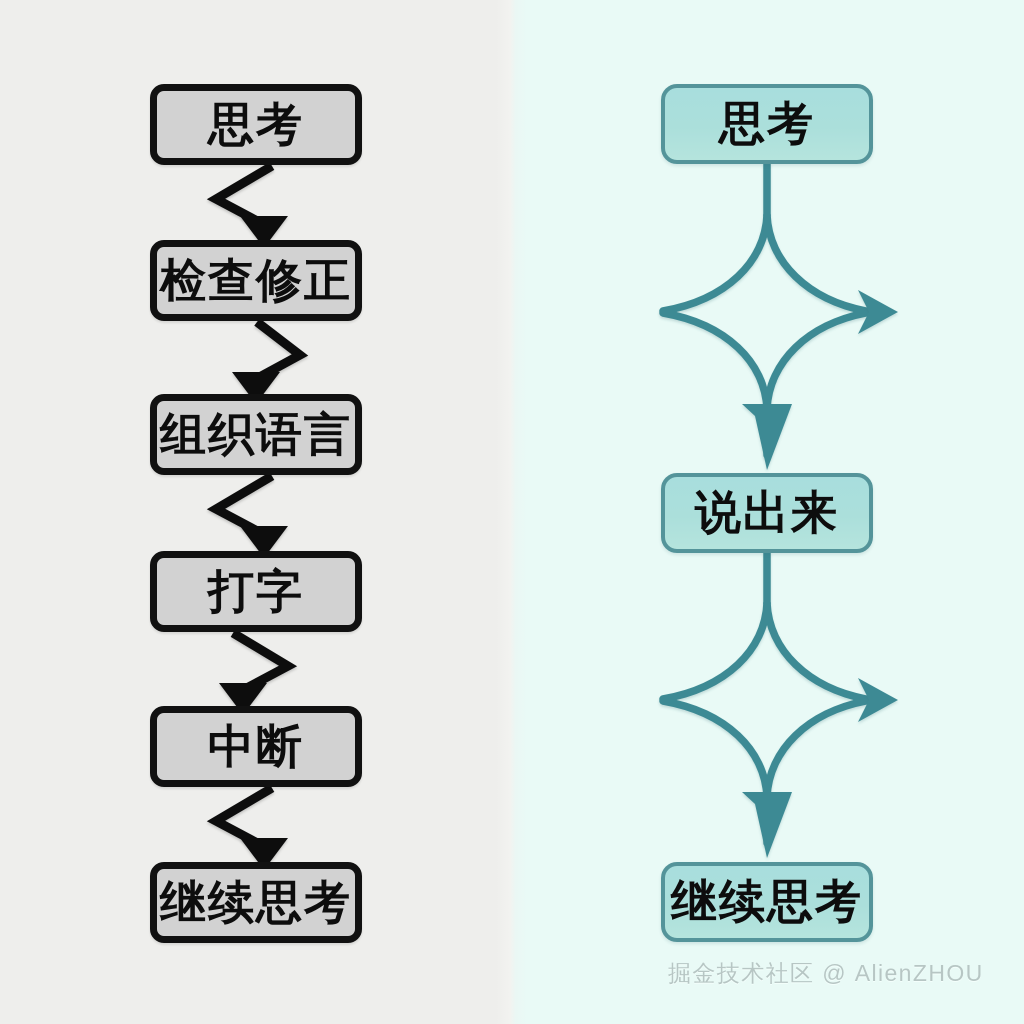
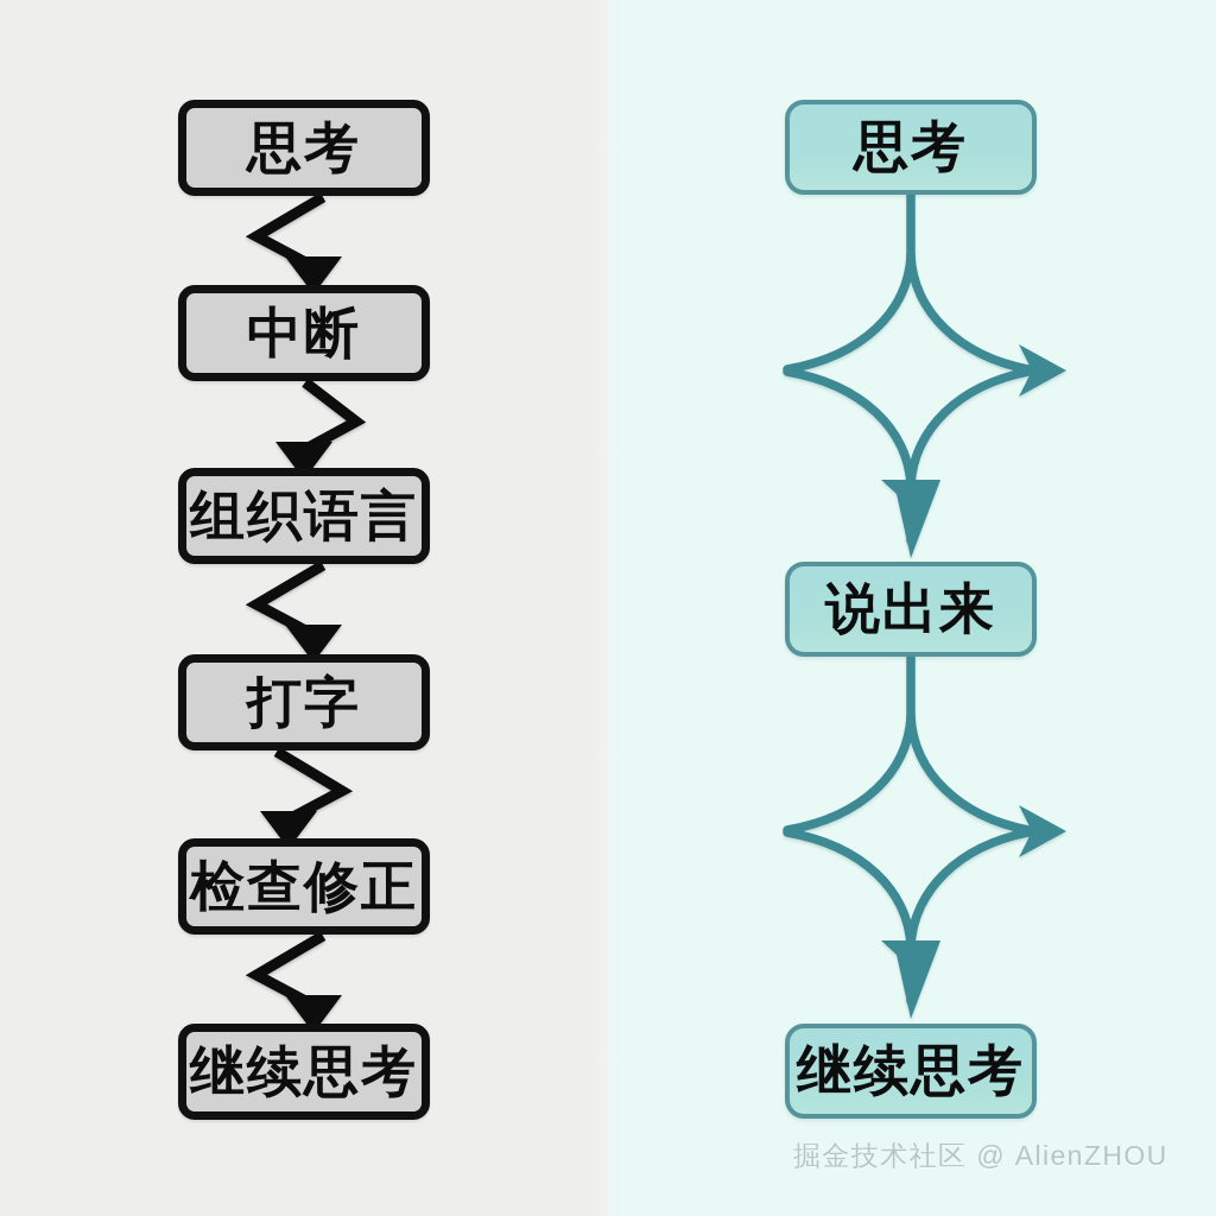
  思考
- 检查修正
+ 中断
  组织语言
  打字
- 中断
+ 检查修正
  继续思考
  思考
  说出来
  继续思考
  掘金技术社区 @ AlienZHOU
